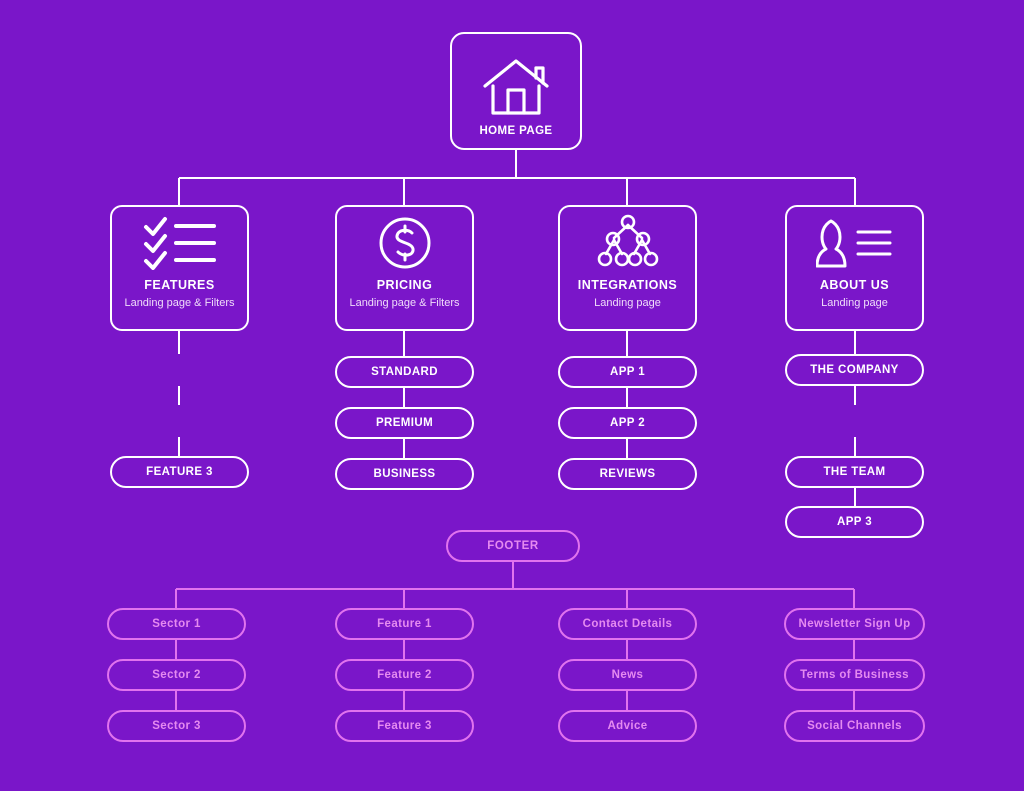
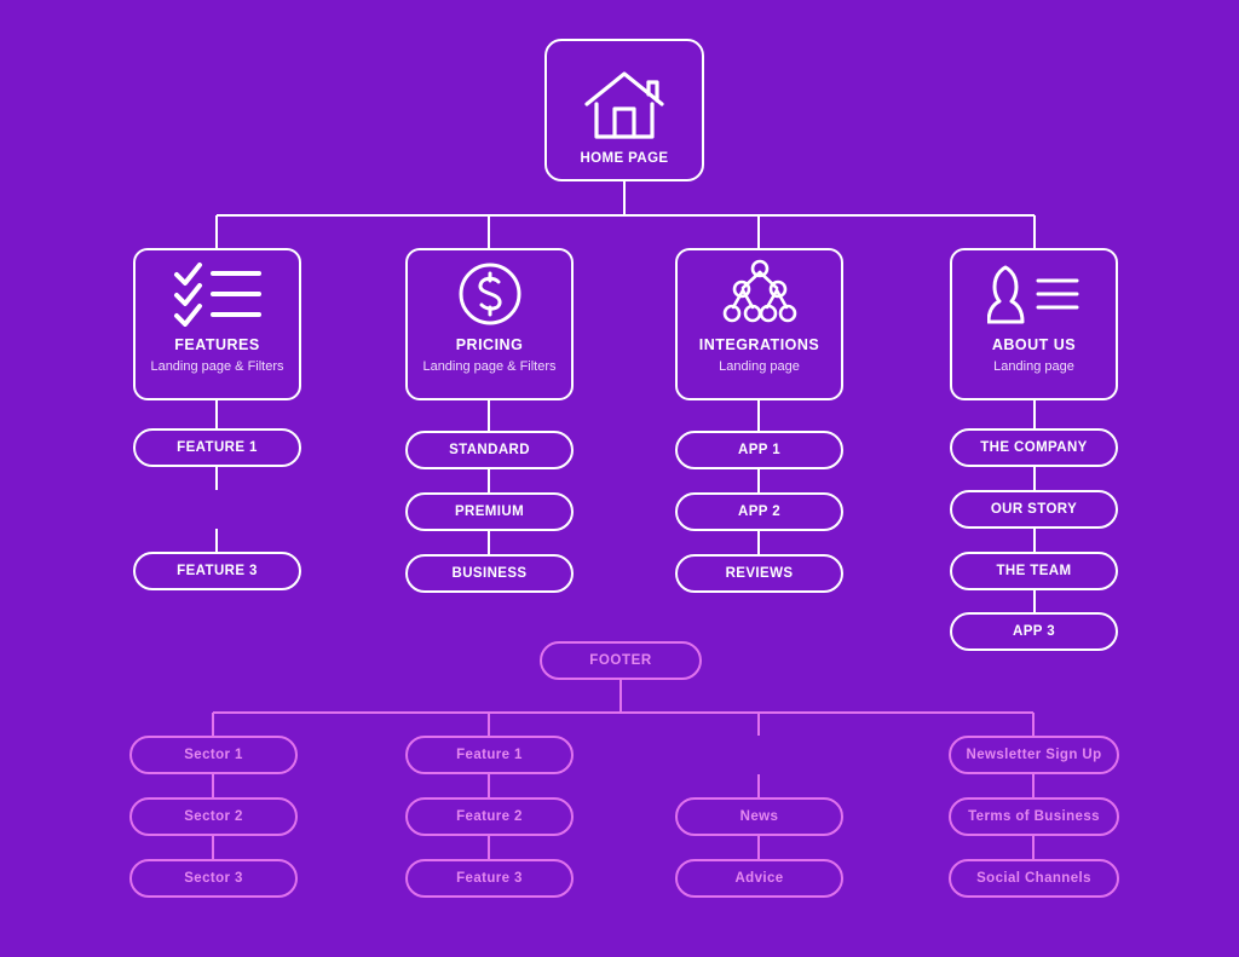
  HOME PAGE
  FEATURES
  Landing page & Filters
+ FEATURE 1
  FEATURE 3
  PRICING
  Landing page & Filters
  STANDARD
  PREMIUM
  BUSINESS
  INTEGRATIONS
  Landing page
  APP 1
  APP 2
  REVIEWS
  ABOUT US
  Landing page
  THE COMPANY
+ OUR STORY
  THE TEAM
  APP 3
  FOOTER
  Sector 1
  Sector 2
  Sector 3
  Feature 1
  Feature 2
  Feature 3
- Contact Details
  News
  Advice
  Newsletter Sign Up
  Terms of Business
  Social Channels
